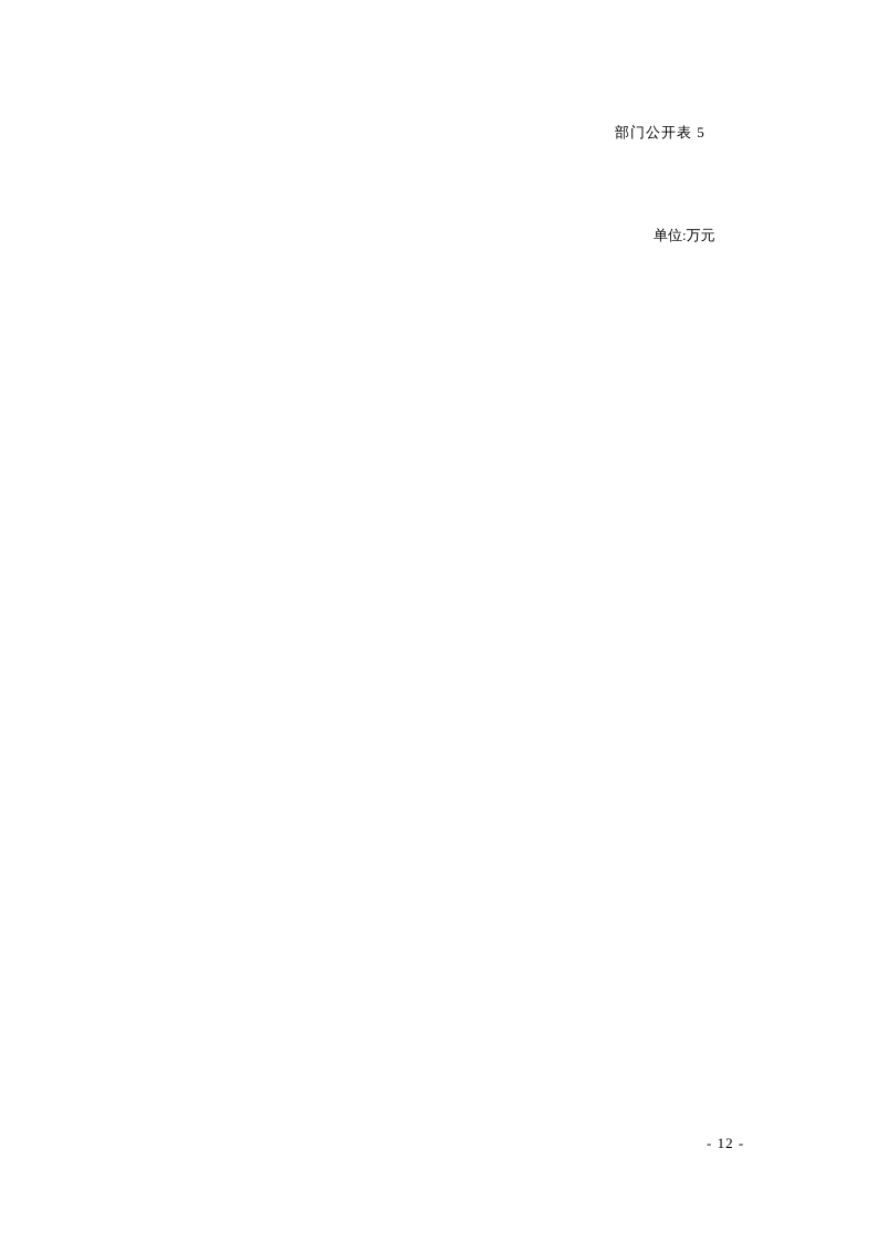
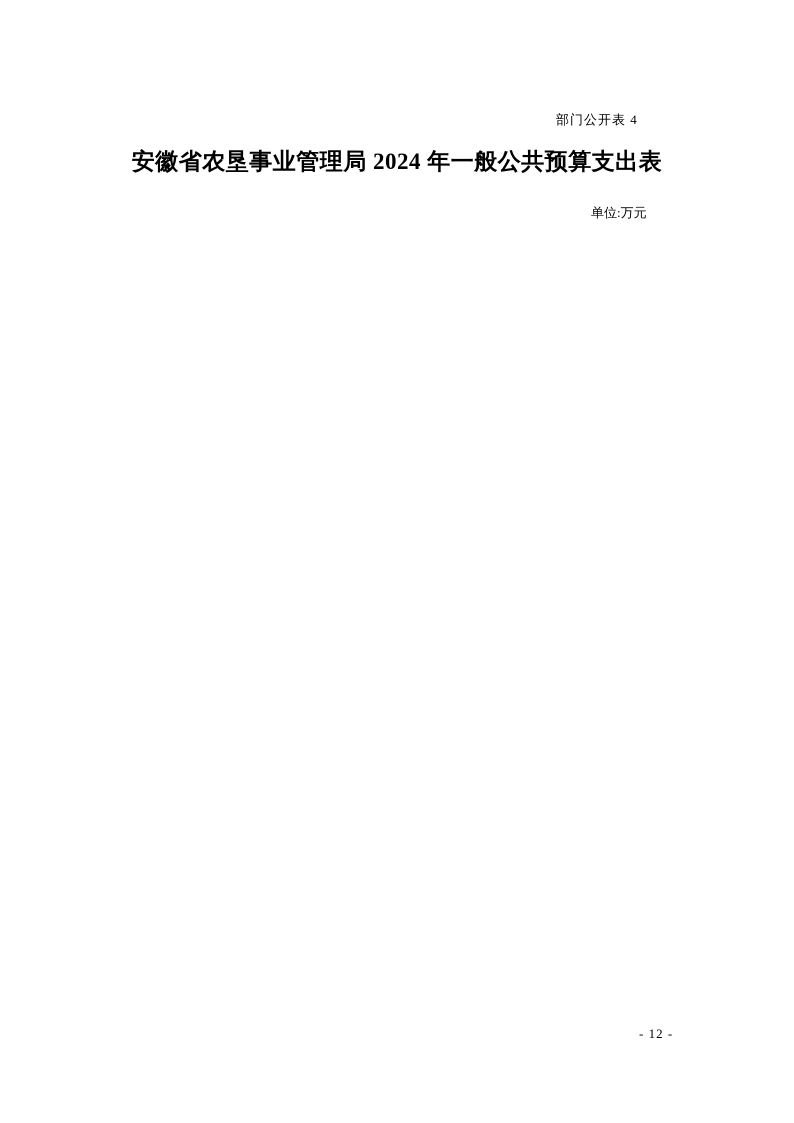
- 部门公开表 5
+ 部门公开表 4
+ 安徽省农垦事业管理局 2024 年一般公共预算支出表
  单位:万元
  - 12 -
